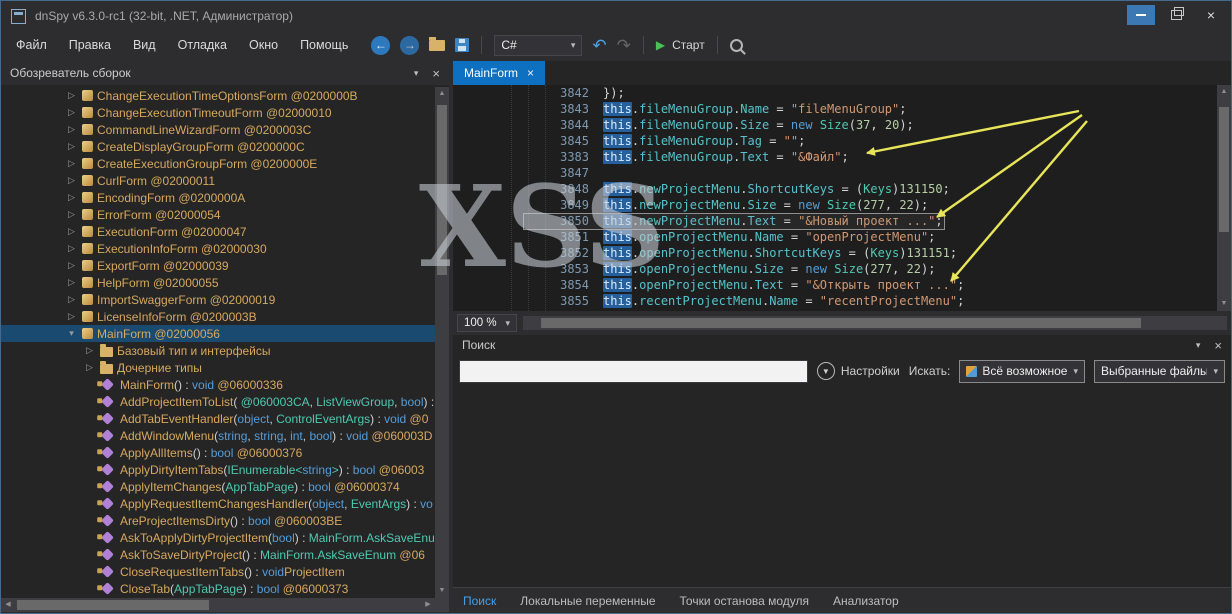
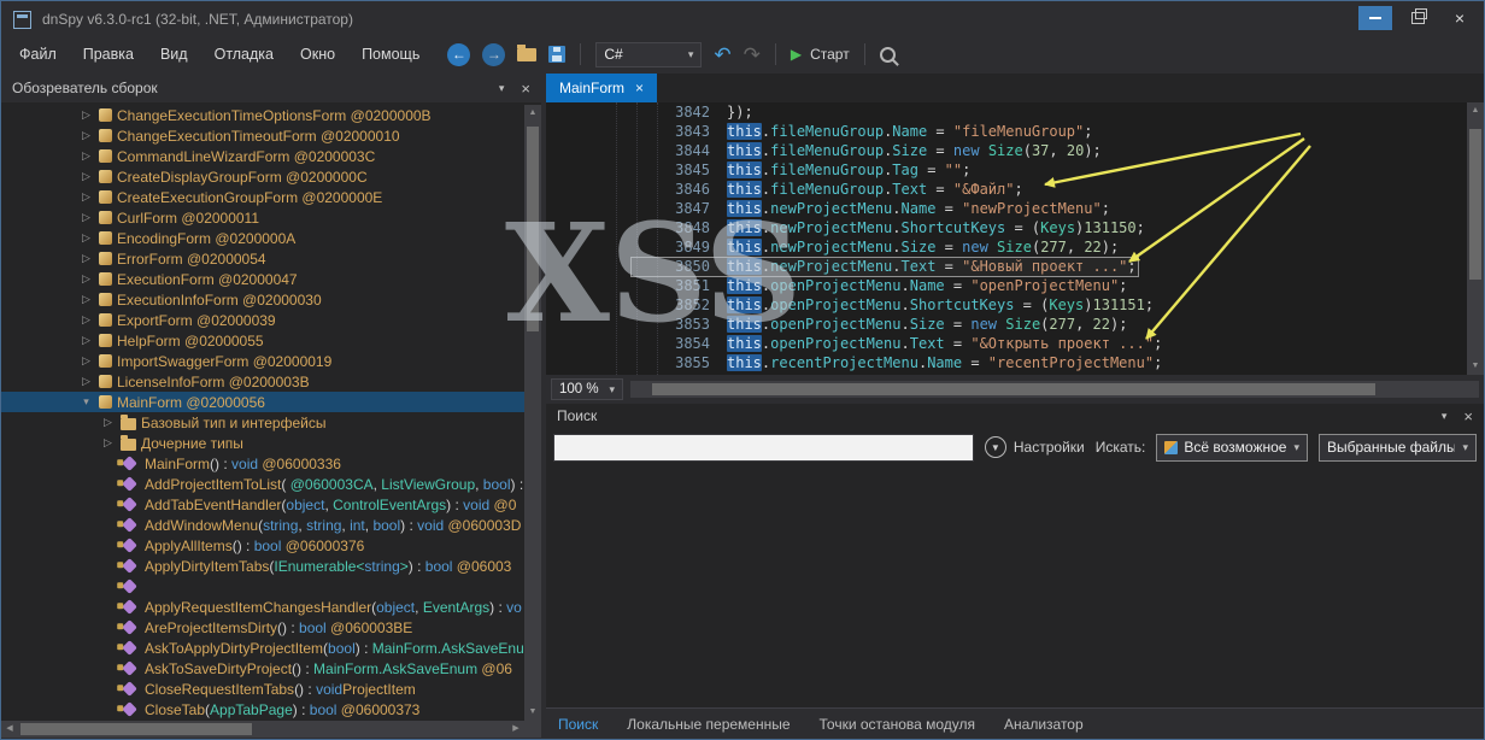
  dnSpy v6.3.0-rc1 (32-bit, .NET, Администратор)
  ×
  Файл
  Правка
  Вид
  Отладка
  Окно
  Помощь
  ←
  →
  C#
  ▾
  ↶
  ↷
  ▶
  Старт
  Обозреватель сборок
  ▾
  ×
  ▷
  ChangeExecutionTimeOptionsForm @0200000B
  ▷
  ChangeExecutionTimeoutForm @02000010
  ▷
  CommandLineWizardForm @0200003C
  ▷
  CreateDisplayGroupForm @0200000C
  ▷
  CreateExecutionGroupForm @0200000E
  ▷
  CurlForm @02000011
  ▷
  EncodingForm @0200000A
  ▷
  ErrorForm @02000054
  ▷
  ExecutionForm @02000047
  ▷
  ExecutionInfoForm @02000030
  ▷
  ExportForm @02000039
  ▷
  HelpForm @02000055
  ▷
  ImportSwaggerForm @02000019
  ▷
  LicenseInfoForm @0200003B
  ▾
  MainForm @02000056
  ▷
  Базовый тип и интерфейсы
  ▷
  Дочерние типы
  MainForm() : void @06000336
  AddProjectItemToList( @060003CA, ListViewGroup, bool) :
  AddTabEventHandler(object, ControlEventArgs) : void @0
  AddWindowMenu(string, string, int, bool) : void @060003D
  ApplyAllItems() : bool @06000376
  ApplyDirtyItemTabs(IEnumerable<string>) : bool @06003
- ApplyItemChanges(AppTabPage) : bool @06000374
  ApplyRequestItemChangesHandler(object, EventArgs) : vo
  AreProjectItemsDirty() : bool @060003BE
  AskToApplyDirtyProjectItem(bool) : MainForm.AskSaveEnu
  AskToSaveDirtyProject() : MainForm.AskSaveEnum @06
  CloseRequestItemTabs() : voidProjectItem
  CloseTab(AppTabPage) : bool @06000373
  MainForm
  ×
  3842
  });
  3843
  this.fileMenuGroup.Name = "fileMenuGroup";
  3844
  this.fileMenuGroup.Size = new Size(37, 20);
  3845
  this.fileMenuGroup.Tag = "";
- 3383
+ 3846
  this.fileMenuGroup.Text = "&Файл";
  3847
+ this.newProjectMenu.Name = "newProjectMenu";
  3848
  this.newProjectMenu.ShortcutKeys = (Keys)131150;
  3849
  this.newProjectMenu.Size = new Size(277, 22);
  3850
  this.newProjectMenu.Text = "&Новый проект ...";
  3851
  this.openProjectMenu.Name = "openProjectMenu";
  3852
  this.openProjectMenu.ShortcutKeys = (Keys)131151;
  3853
  this.openProjectMenu.Size = new Size(277, 22);
  3854
  this.openProjectMenu.Text = "&Открыть проект ...";
  3855
  this.recentProjectMenu.Name = "recentProjectMenu";
  100 %
  ▾
  Поиск
  ▾
  ×
  ▼
  Настройки
  Искать:
  Всё возможное
  ▾
  Выбранные файлы
  ▾
  Поиск
  Локальные переменные
  Точки останова модуля
  Анализатор
  XSS
